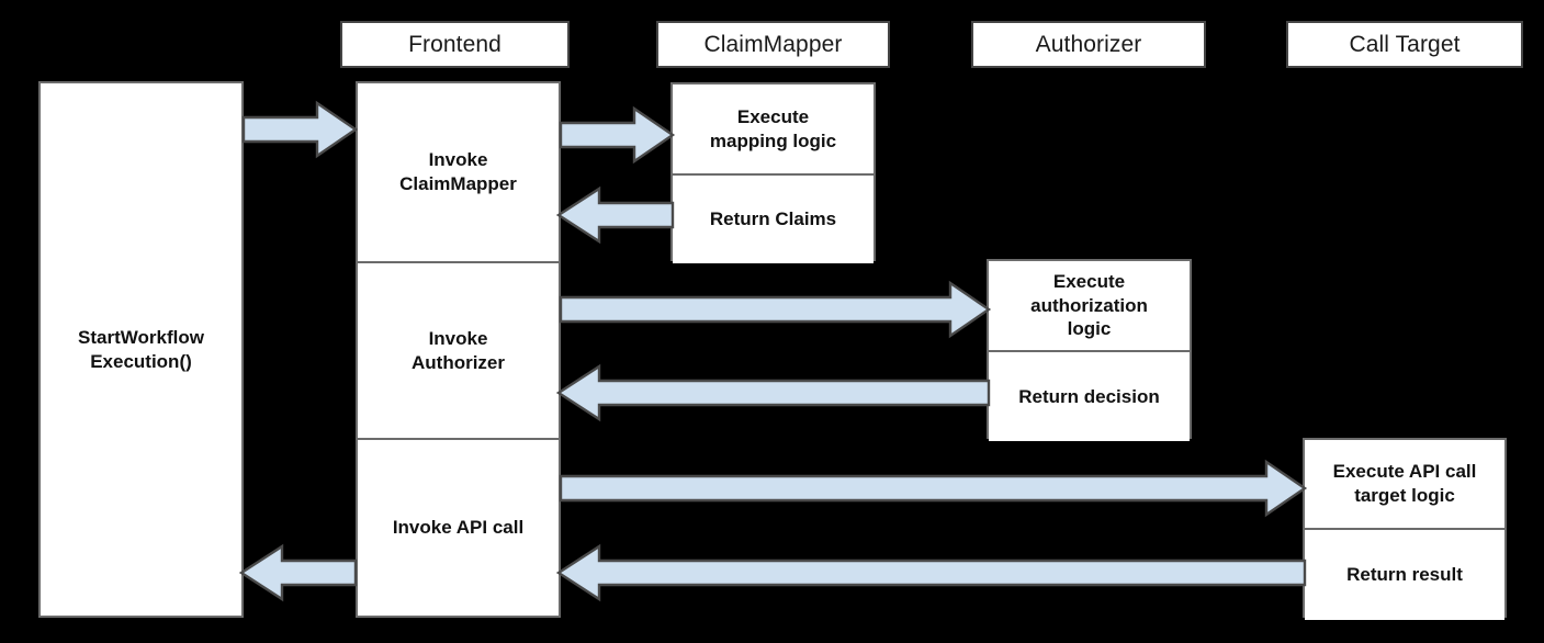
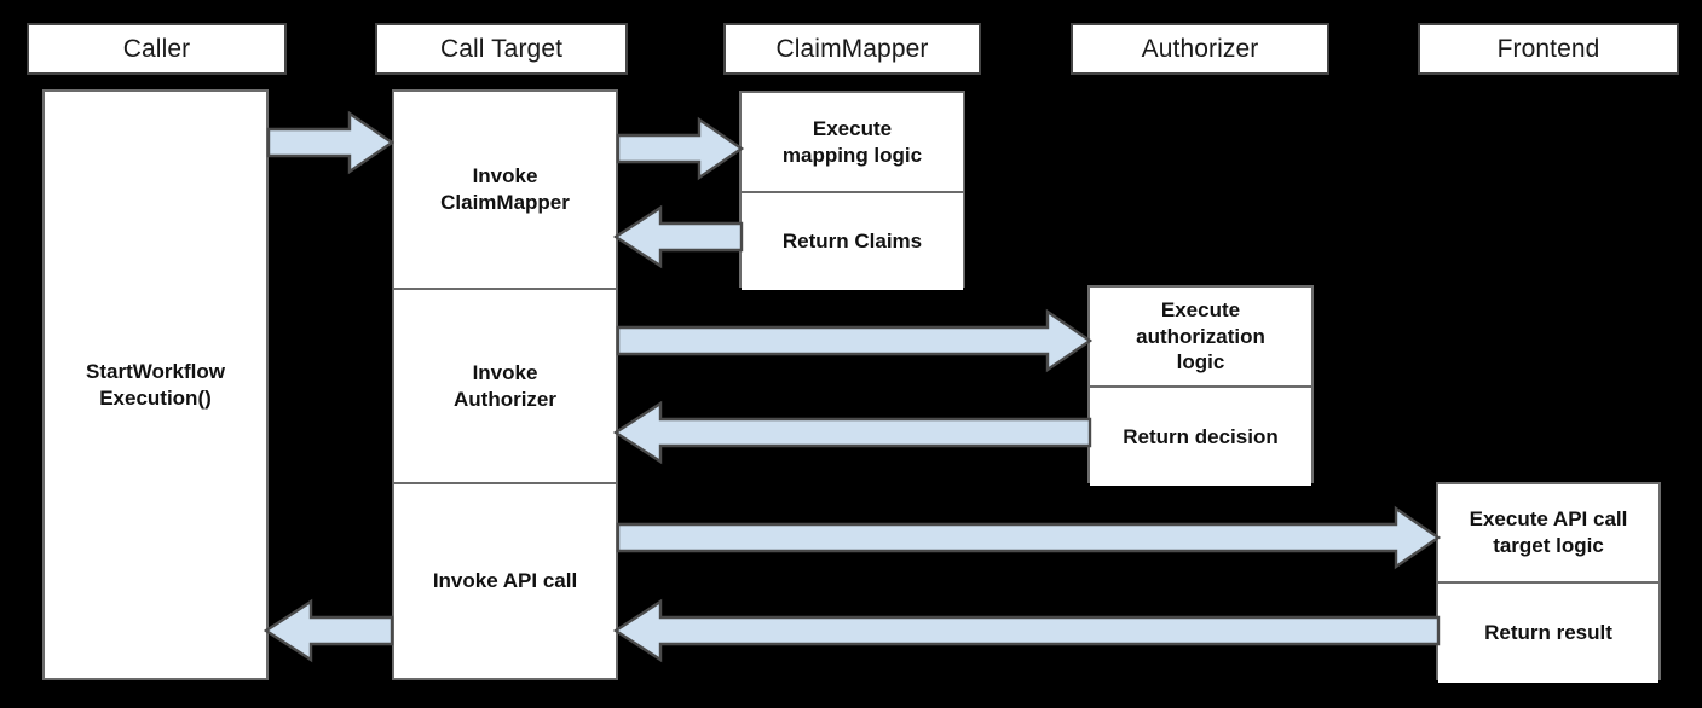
+ Caller
- Frontend
+ Call Target
  ClaimMapper
  Authorizer
- Call Target
+ Frontend
  StartWorkflow
  Execution()
  Invoke
  ClaimMapper
  Invoke
  Authorizer
  Invoke API call
  Execute
  mapping logic
  Return Claims
  Execute
  authorization
  logic
  Return decision
  Execute API call
  target logic
  Return result
